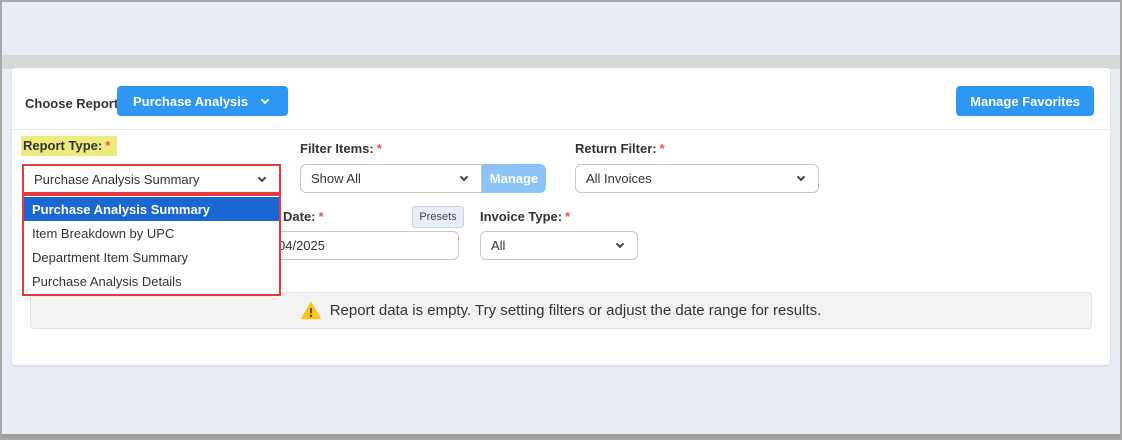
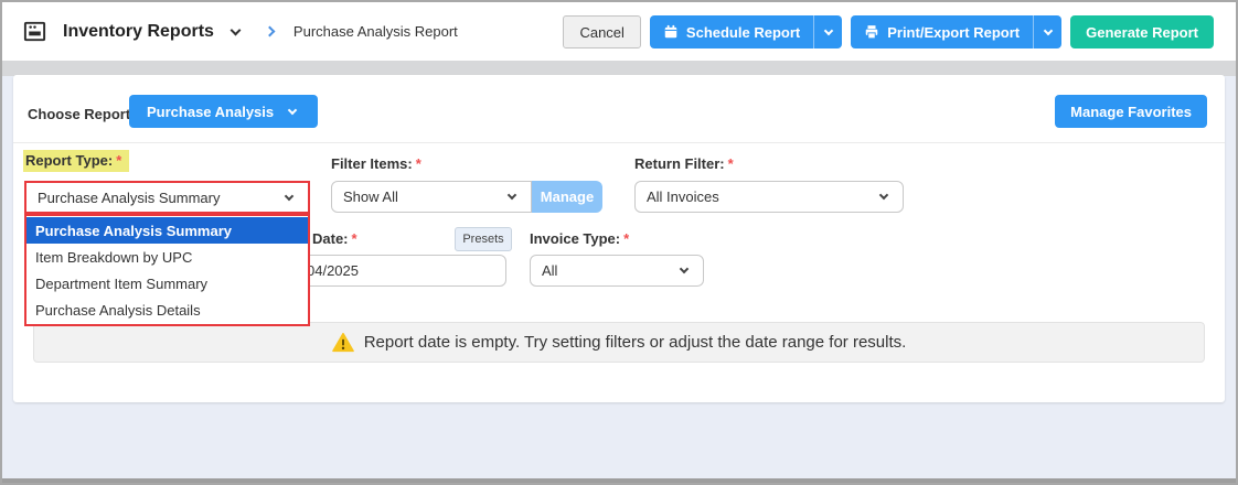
+ Inventory Reports
+ Purchase Analysis Report
+ Cancel
+ Schedule Report
+ Print/Export Report
+ Generate Report
  Choose Report
  Purchase Analysis
  Manage Favorites
  Report Type: *
  Purchase Analysis Summary
  Purchase Analysis Summary
  Item Breakdown by UPC
  Department Item Summary
  Purchase Analysis Details
  Filter Items: *
  Show All
  Manage
  Return Filter: *
  All Invoices
  Date: *
  Presets
  04/2025
  Invoice Type: *
  All
- Report data is empty. Try setting filters or adjust the date range for results.
+ Report date is empty. Try setting filters or adjust the date range for results.
